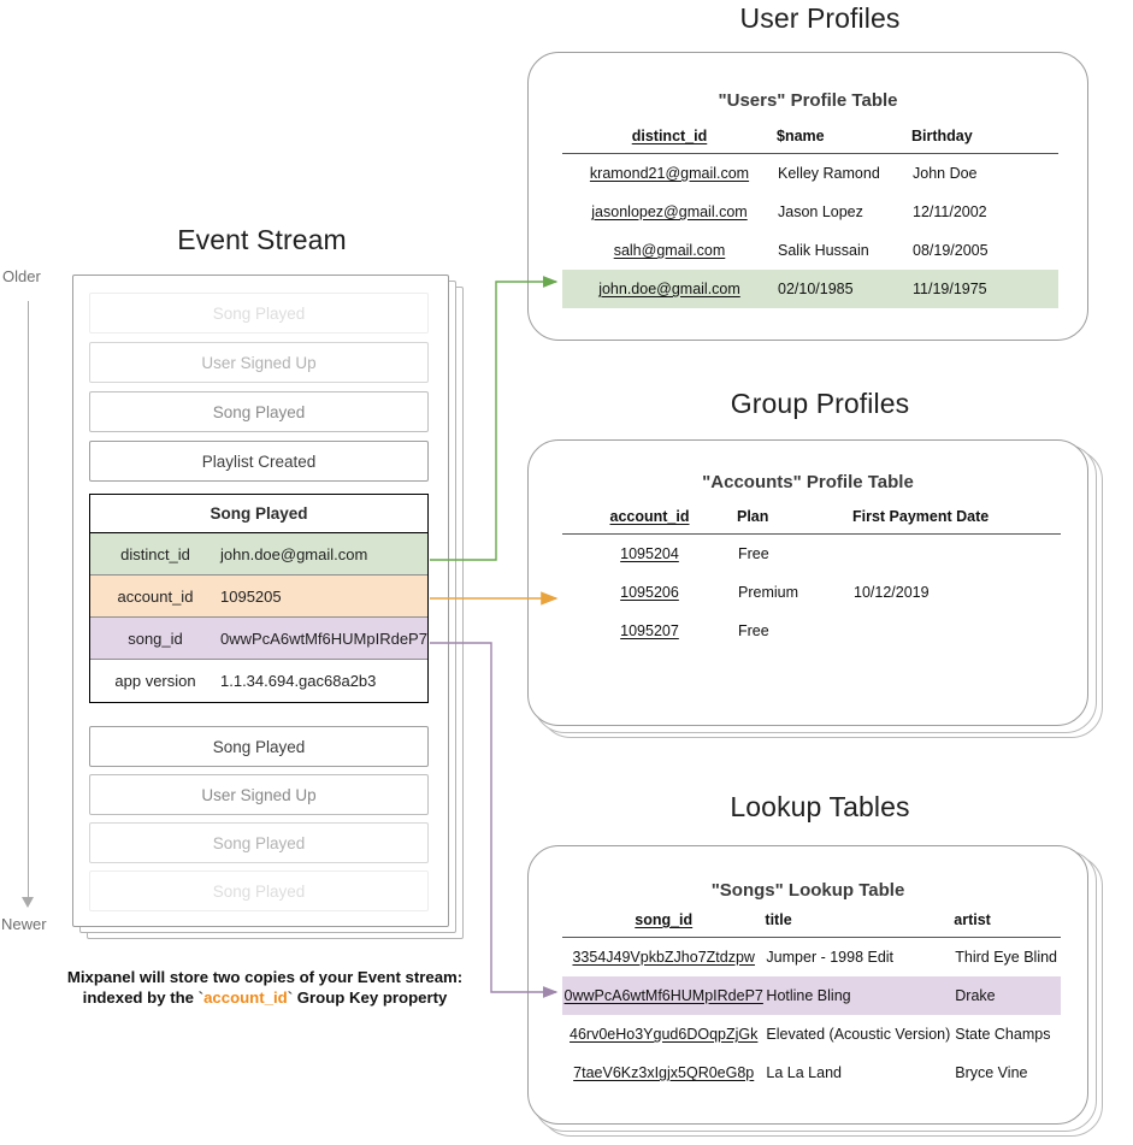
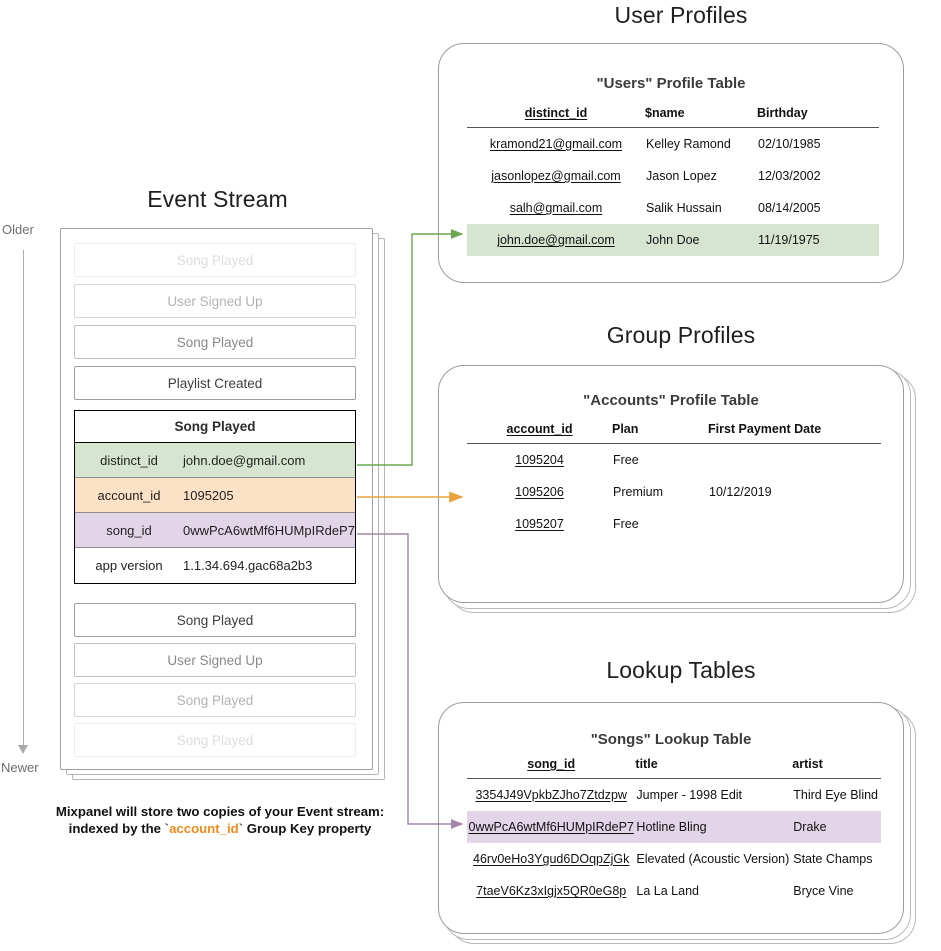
  Event Stream
  User Profiles
  Group Profiles
  Lookup Tables
  Older
  Newer
  Song Played
  User Signed Up
  Song Played
  Playlist Created
  Song Played
  distinct_id
  john.doe@gmail.com
  account_id
  1095205
  song_id
  0wwPcA6wtMf6HUMpIRdeP7
  app version
  1.1.34.694.gac68a2b3
  Song Played
  User Signed Up
  Song Played
  Song Played
  Mixpanel will store two copies of your Event stream:
  indexed by the `account_id` Group Key property
  "Users" Profile Table
  distinct_id	$name	Birthday
- kramond21@gmail.com	Kelley Ramond	John Doe
+ kramond21@gmail.com	Kelley Ramond	02/10/1985
- jasonlopez@gmail.com	Jason Lopez	12/11/2002
+ jasonlopez@gmail.com	Jason Lopez	12/03/2002
- salh@gmail.com	Salik Hussain	08/19/2005
+ salh@gmail.com	Salik Hussain	08/14/2005
- john.doe@gmail.com	02/10/1985	11/19/1975
+ john.doe@gmail.com	John Doe	11/19/1975
  "Accounts" Profile Table
  account_id	Plan	First Payment Date
  1095204	Free
  1095206	Premium	10/12/2019
  1095207	Free
  "Songs" Lookup Table
  song_id	title	artist
  3354J49VpkbZJho7Ztdzpw	Jumper - 1998 Edit	Third Eye Blind
  0wwPcA6wtMf6HUMpIRdeP7	Hotline Bling	Drake
  46rv0eHo3Ygud6DOqpZjGk	Elevated (Acoustic Version)	State Champs
  7taeV6Kz3xIgjx5QR0eG8p	La La Land	Bryce Vine
